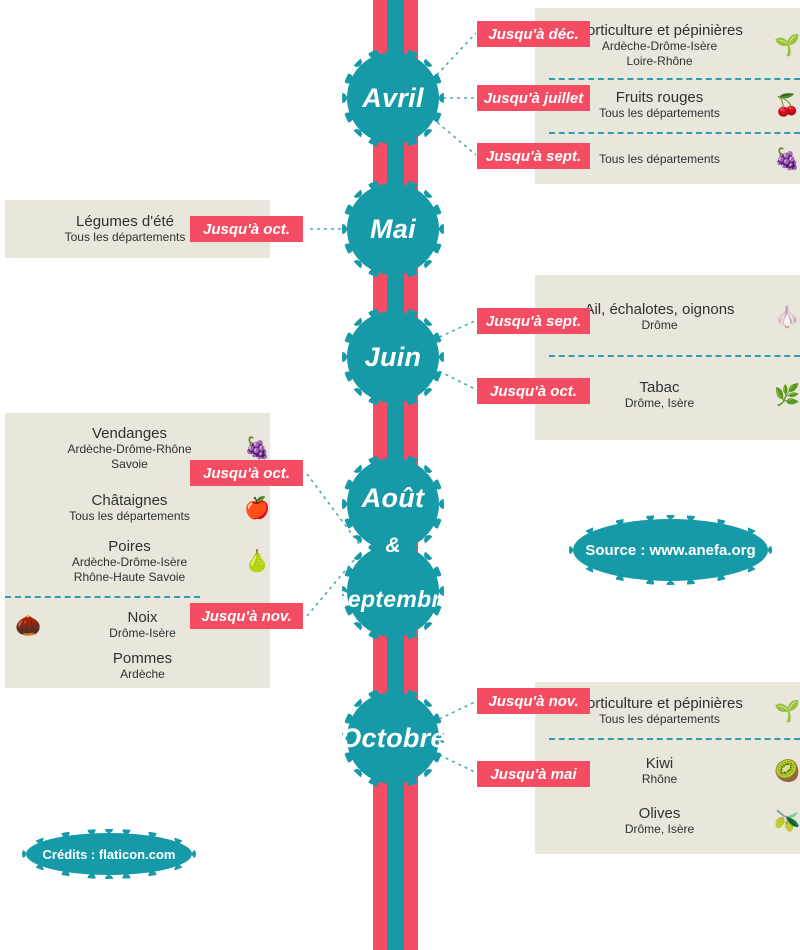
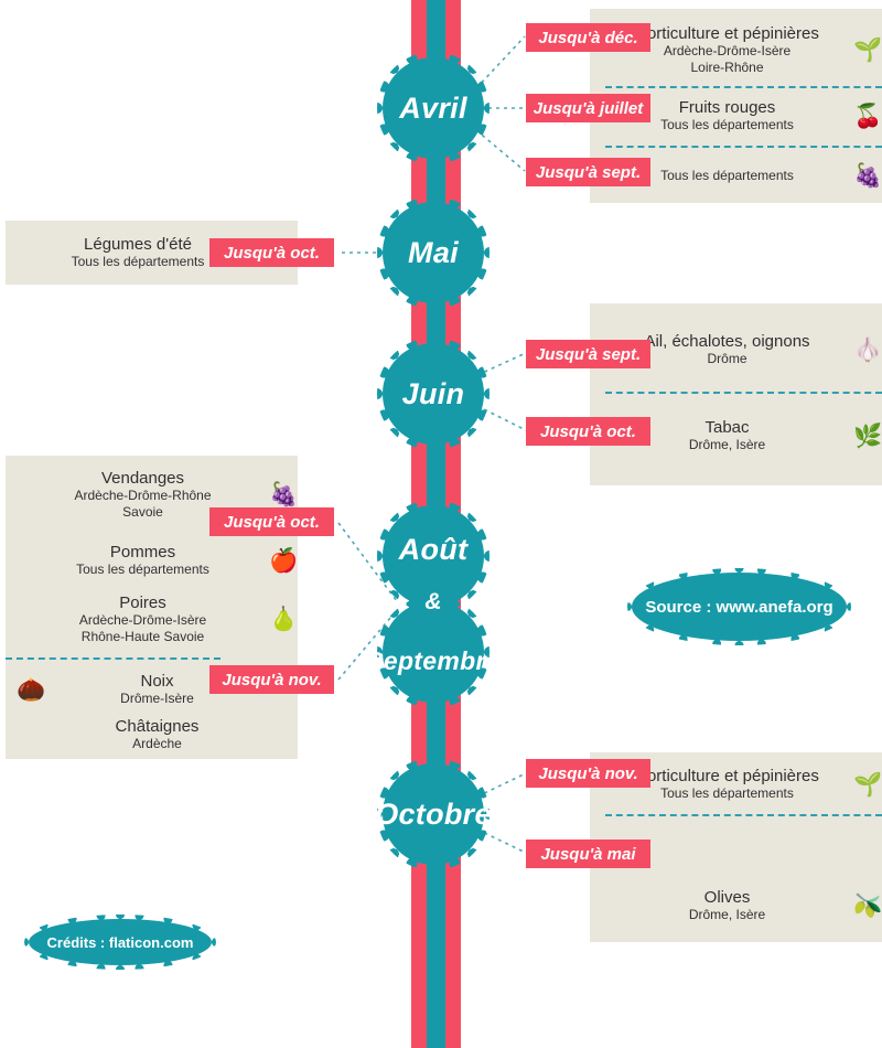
  orticulture et pépinières
  Ardèche-Drôme-Isère
  Loire-Rhône
  🌱
  Fruits rouges
  Tous les départements
  🍒
  Tous les départements
  🍇
  Jusqu'à déc.
  Jusqu'à juillet
  Jusqu'à sept.
  Avril
  Légumes d'été
  Tous les départements
  Jusqu'à oct.
  Mai
  il, échalotes, oignons
  Drôme
  🧄
  Tabac
  Drôme, Isère
  🌿
  Jusqu'à sept.
  Jusqu'à oct.
  Juin
  Vendanges
  Ardèche-Drôme-Rhône
  Savoie
  🍇
- Châtaignes
+ Pommes
  Tous les départements
  🍎
  Poires
  Ardèche-Drôme-Isère
  Rhône-Haute Savoie
  🍐
  🌰
  Noix
  Drôme-Isère
- Pommes
+ Châtaignes
  Ardèche
  Jusqu'à oct.
  Jusqu'à nov.
  Août
  Septembre
  &
  Source : www.anefa.org
  orticulture et pépinières
  Tous les départements
  🌱
- Kiwi
- Rhône
- 🥝
  Olives
  Drôme, Isère
  🫒
  Jusqu'à nov.
  Jusqu'à mai
  Octobre
  Crédits : flaticon.com
